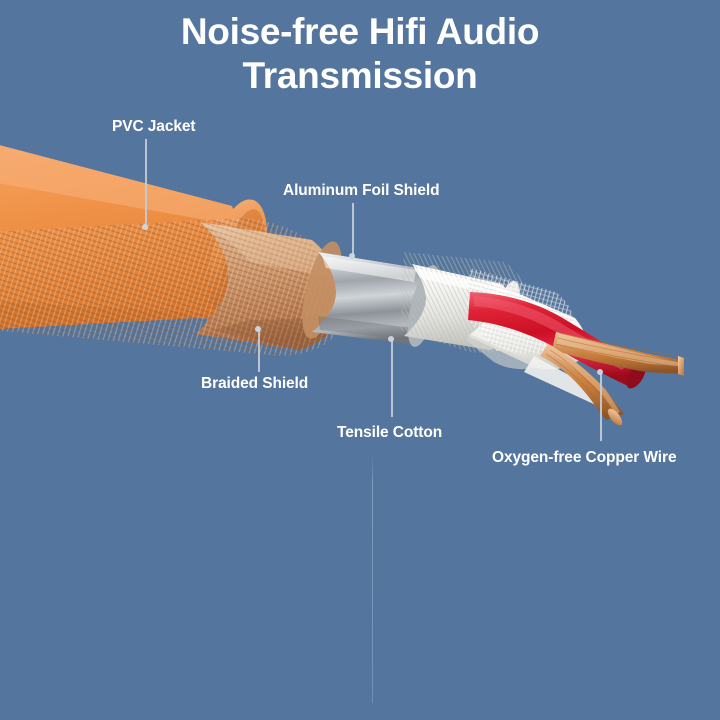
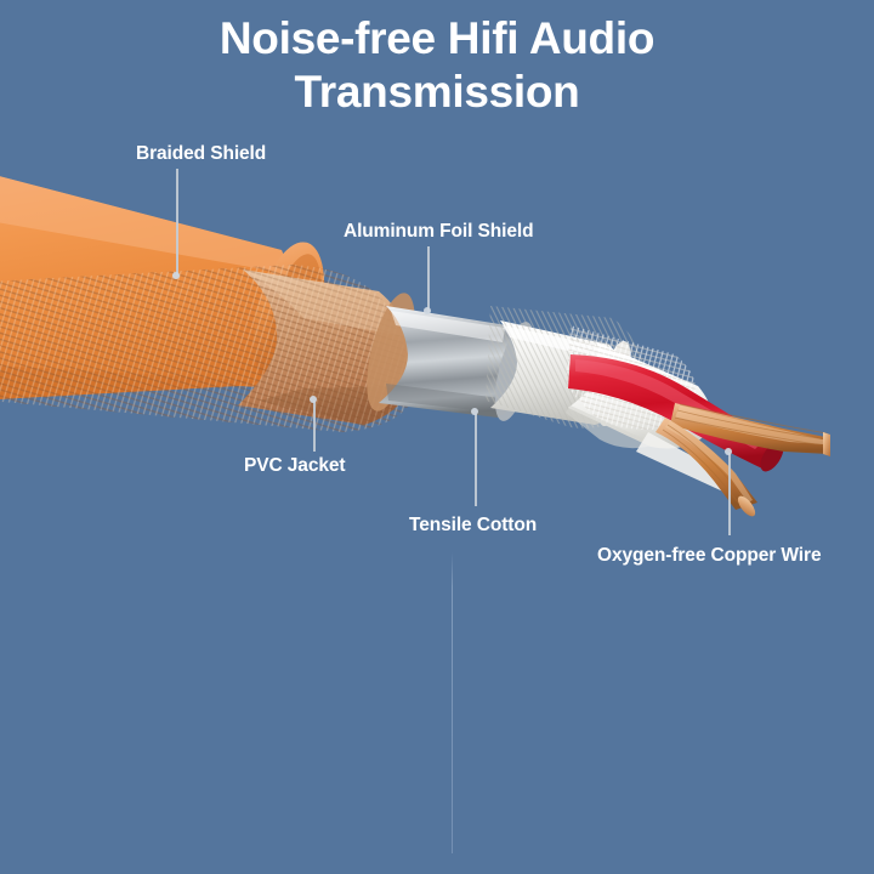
  Noise-free Hifi Audio
  Transmission
- PVC Jacket
+ Braided Shield
  Aluminum Foil Shield
- Braided Shield
+ PVC Jacket
  Tensile Cotton
  Oxygen-free Copper Wire
